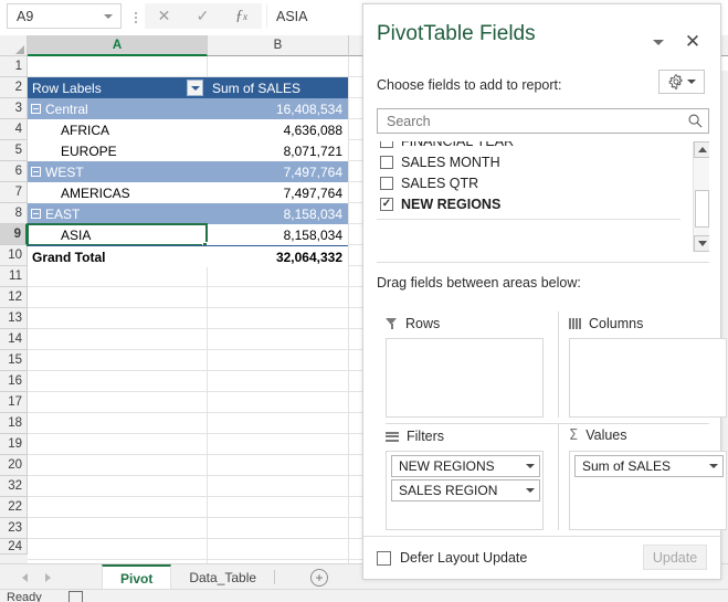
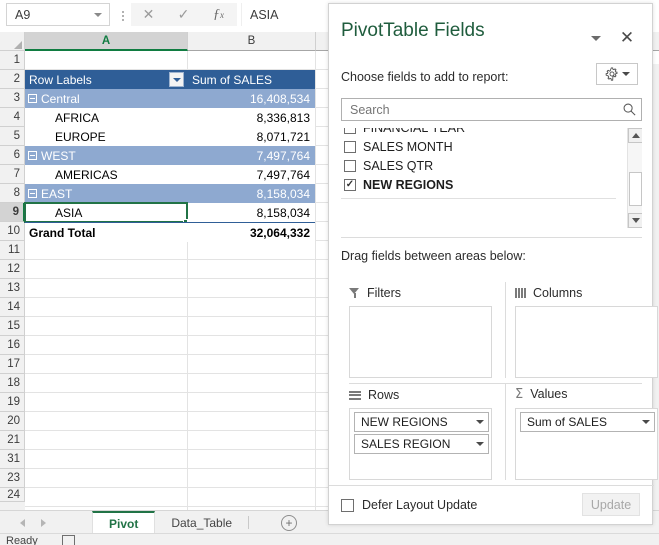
  A9
  ✕
  ✓
  ƒ
  x
  ASIA
  A
  B
  1
  2
  3
  4
  5
  6
  7
  8
  9
  10
  11
  12
  13
  14
  15
  16
  17
  18
  19
  20
- 32
+ 21
- 22
+ 31
  23
  24
  Row Labels
  Sum of SALES
  Central
  16,408,534
  AFRICA
- 4,636,088
+ 8,336,813
  EUROPE
  8,071,721
  WEST
  7,497,764
  AMERICAS
  7,497,764
  EAST
  8,158,034
  ASIA
  8,158,034
  Grand Total
  32,064,332
  Pivot
  Data_Table
  +
  Ready
  PivotTable Fields
  ✕
  Choose fields to add to report:
  Search
  FINANCIAL YEAR
  SALES MONTH
  SALES QTR
  ✓
  NEW REGIONS
  Drag fields between areas below:
- Rows
+ Filters
  Columns
- Filters
+ Rows
  NEW REGIONS
  SALES REGION
  Σ
  Values
  Sum of SALES
  Defer Layout Update
  Update
